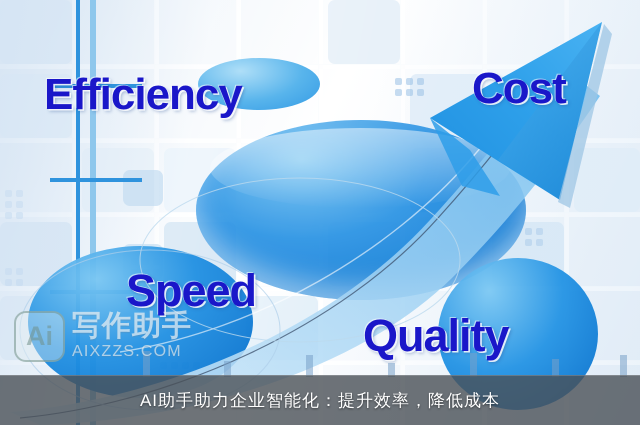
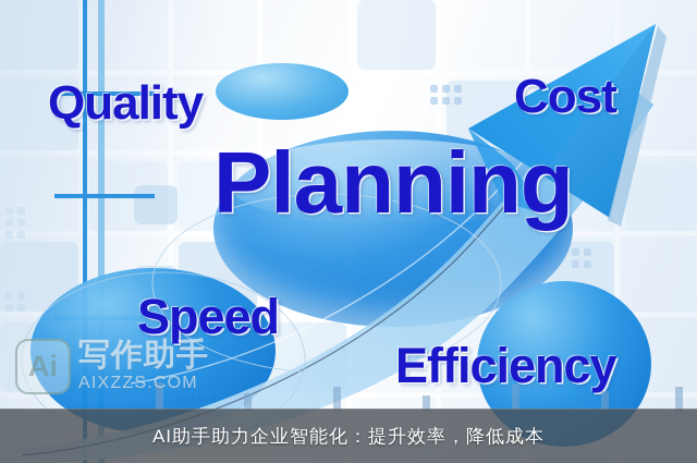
- Efficiency
+ Quality
+ Planning
  Cost
  Speed
- Quality
+ Efficiency
  Ai
  写作助手
  AIXZZS.COM
  AI助手助力企业智能化：提升效率，降低成本
